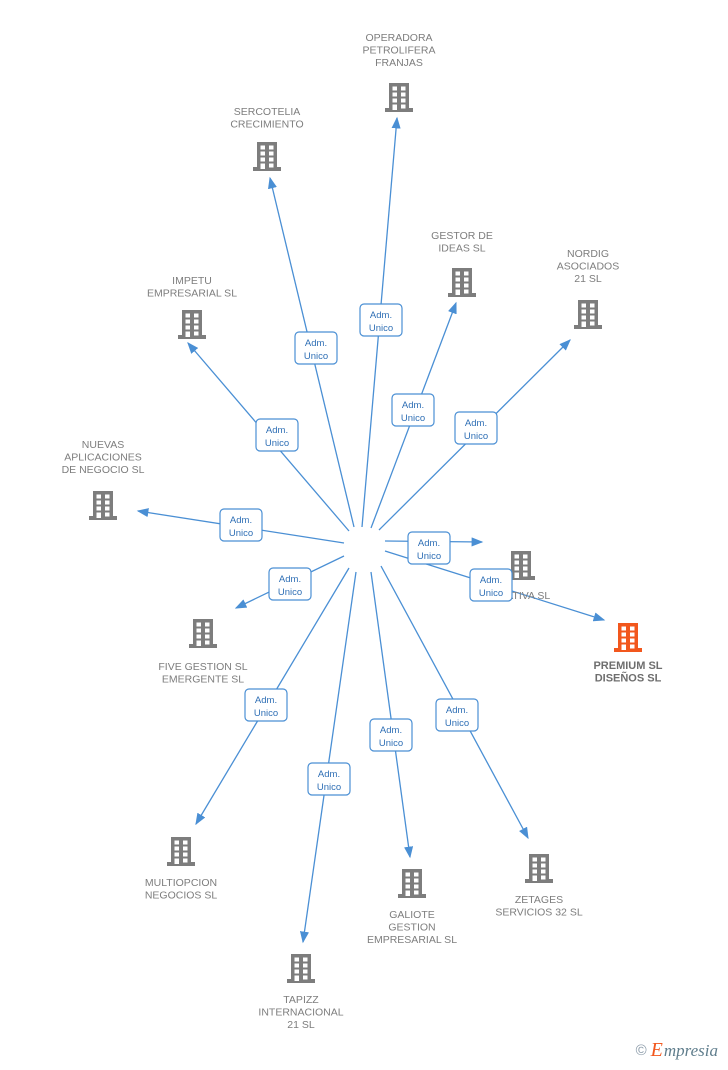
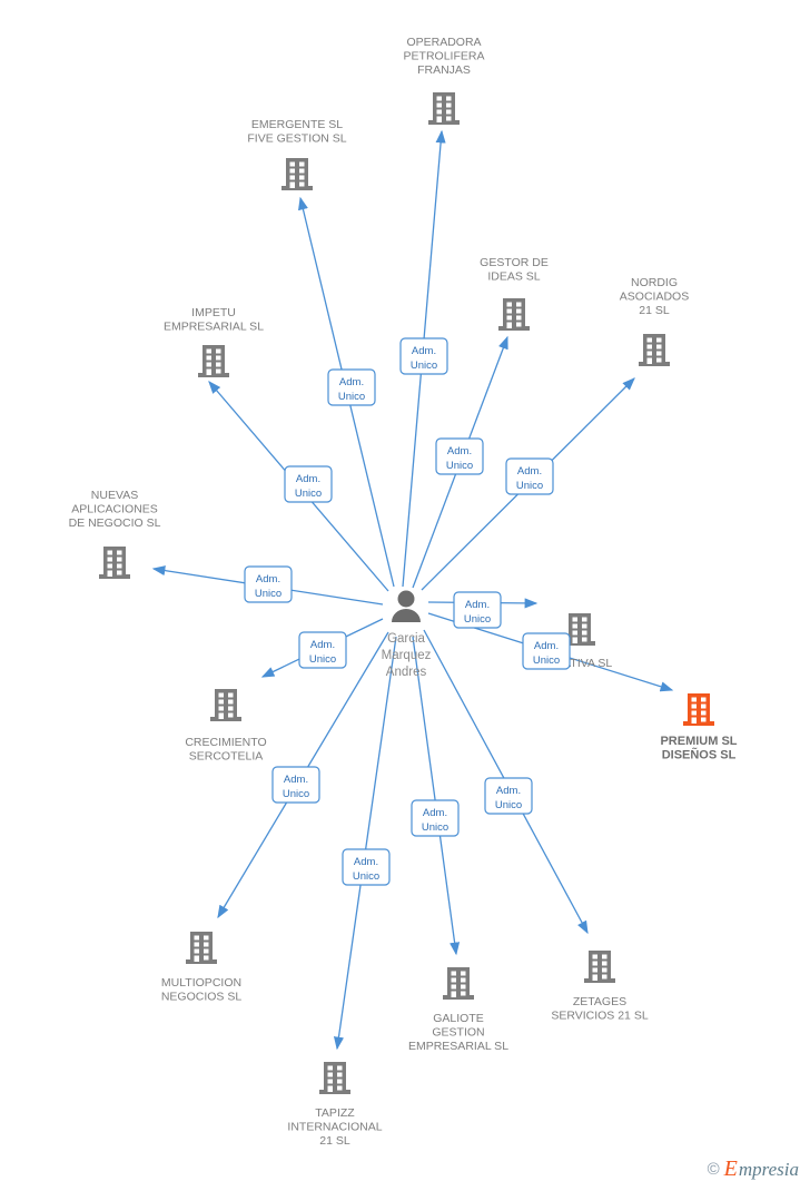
  OPERADORA
  PETROLIFERA
  FRANJAS
- SERCOTELIA
+ EMERGENTE SL
- CRECIMIENTO
+ FIVE GESTION SL
  IMPETU
  EMPRESARIAL SL
  NUEVAS
  APLICACIONES
  DE NEGOCIO SL
  GESTOR DE
  IDEAS SL
  NORDIG
  ASOCIADOS
  21 SL
  TIVA SL
  PREMIUM SL
  DISEÑOS SL
- FIVE GESTION SL
+ CRECIMIENTO
- EMERGENTE SL
+ SERCOTELIA
  MULTIOPCION
  NEGOCIOS SL
  TAPIZZ
  INTERNACIONAL
  21 SL
  GALIOTE
  GESTION
  EMPRESARIAL SL
  ZETAGES
- SERVICIOS 32 SL
+ SERVICIOS 21 SL
+ Garcia
+ Marquez
+ Andres
  Adm.
  Unico
  Adm.
  Unico
  Adm.
  Unico
  Adm.
  Unico
  Adm.
  Unico
  Adm.
  Unico
  Adm.
  Unico
  Adm.
  Unico
  Adm.
  Unico
  Adm.
  Unico
  Adm.
  Unico
  Adm.
  Unico
  Adm.
  Unico
  ©
  E
  mpresia
